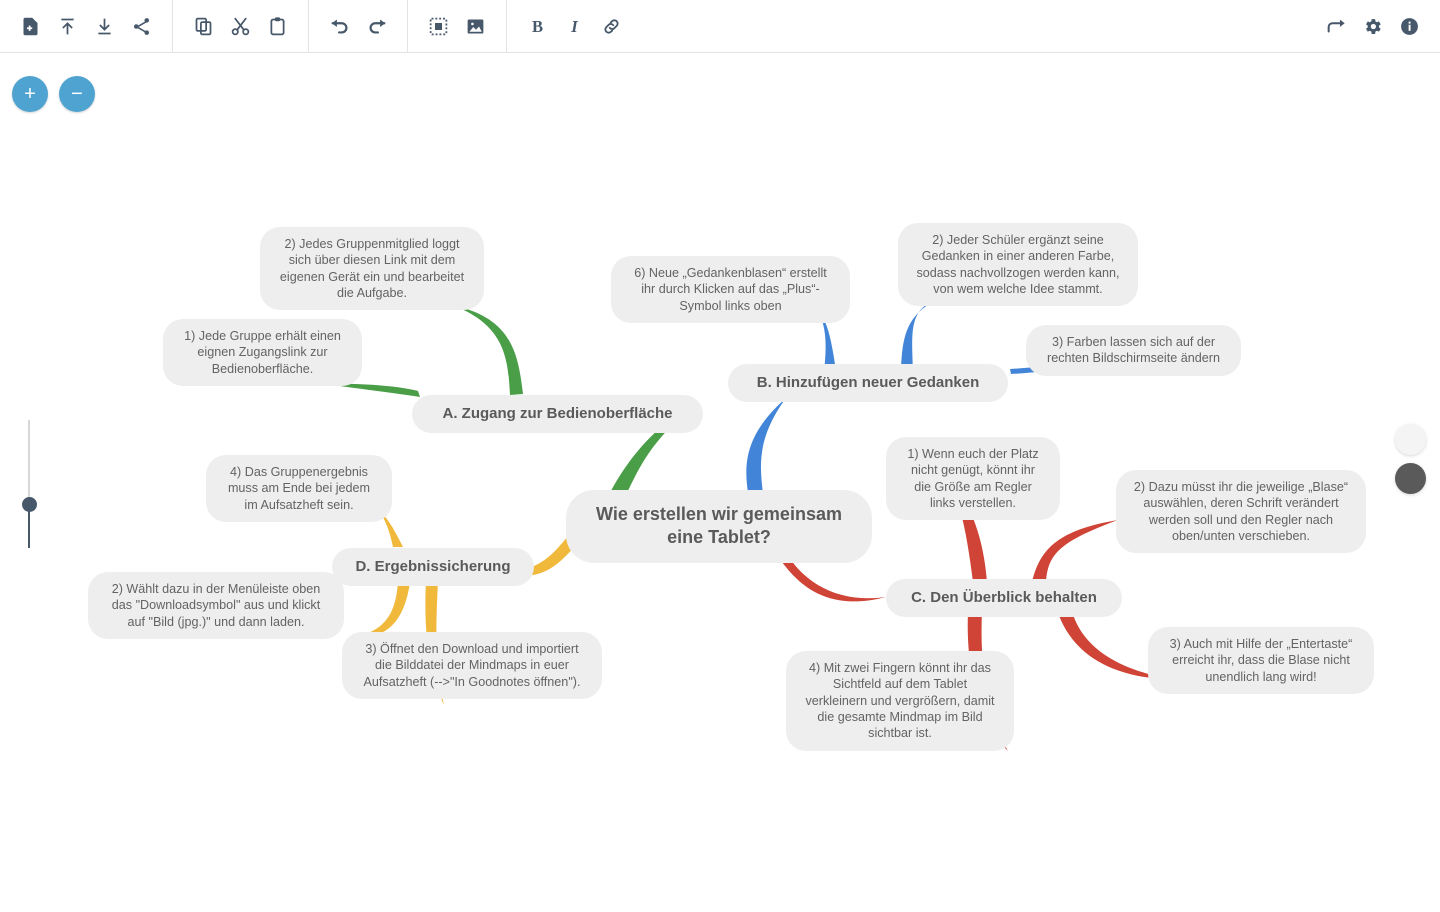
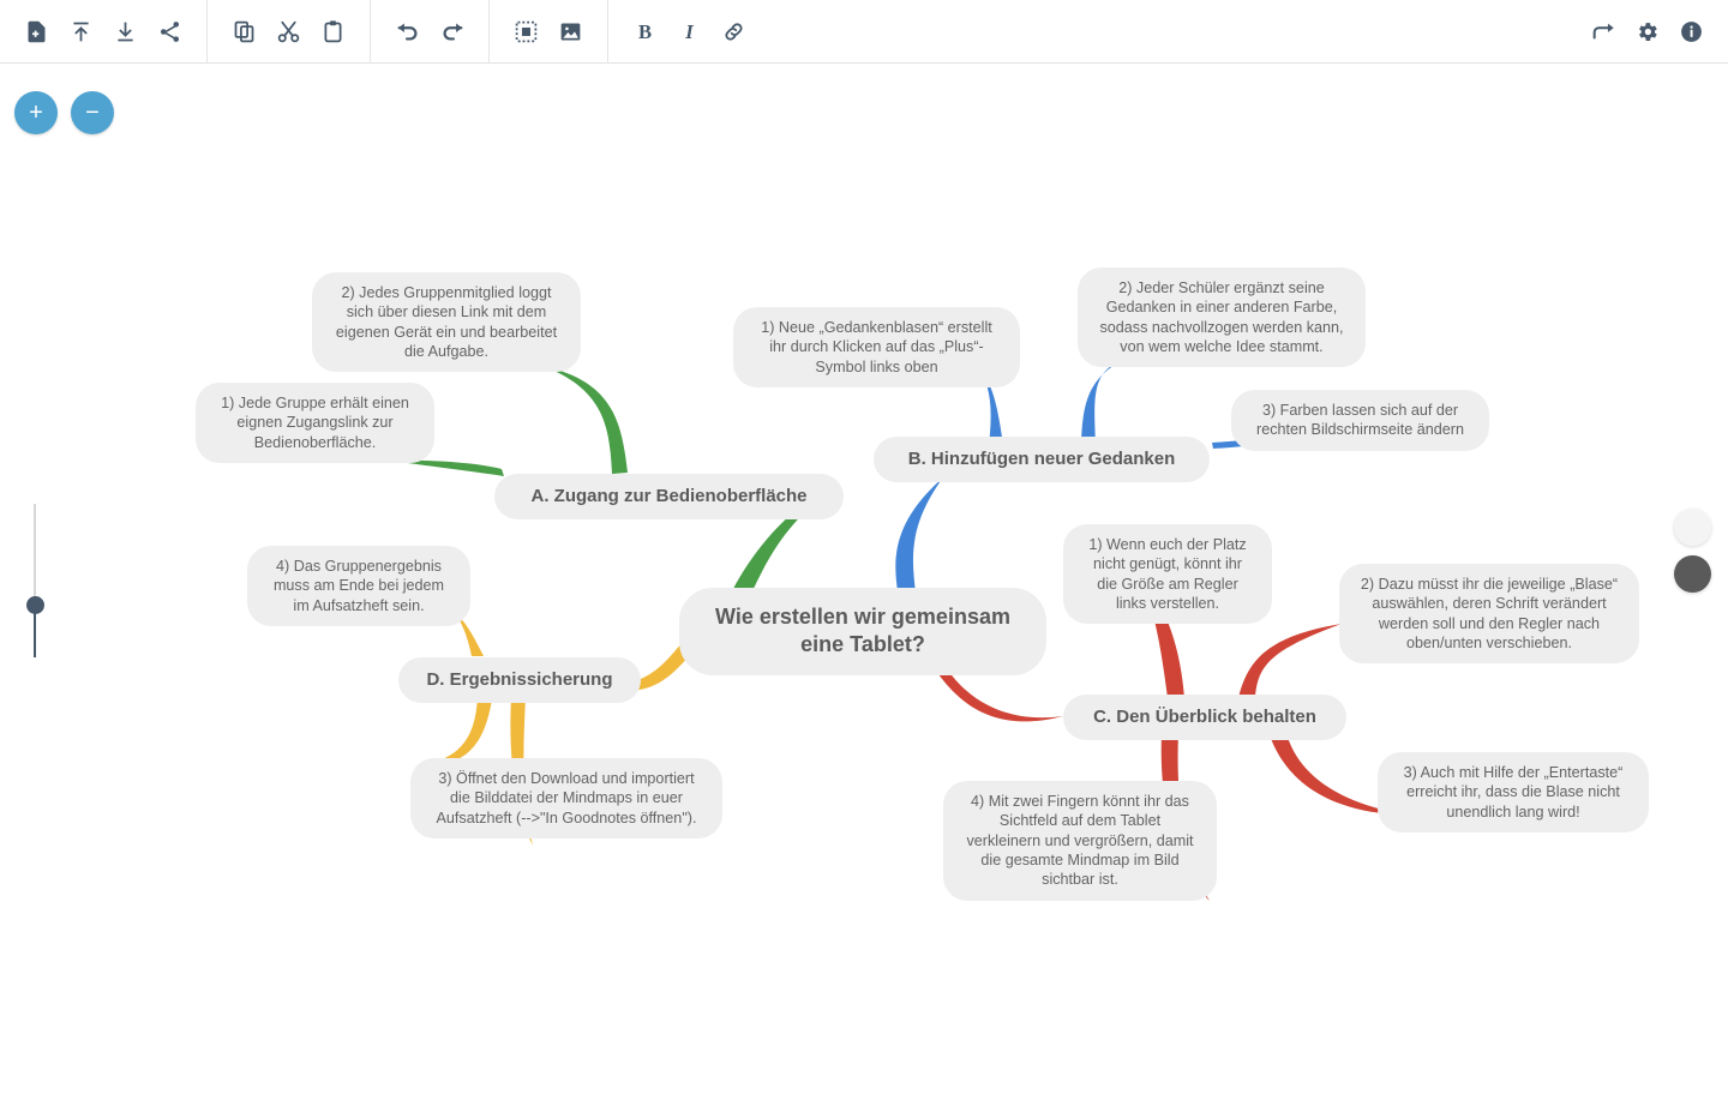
  B
  I
  +
  −
  Wie erstellen wir gemeinsam eine Tablet?
  A. Zugang zur Bedienoberfläche
  1) Jede Gruppe erhält einen eignen Zugangslink zur Bedienoberfläche.
  2) Jedes Gruppenmitglied loggt sich über diesen Link mit dem eigenen Gerät ein und bearbeitet die Aufgabe.
  B. Hinzufügen neuer Gedanken
- 6) Neue „Gedankenblasen“ erstellt ihr durch Klicken auf das „Plus“-Symbol links oben
+ 1) Neue „Gedankenblasen“ erstellt ihr durch Klicken auf das „Plus“-Symbol links oben
  2) Jeder Schüler ergänzt seine Gedanken in einer anderen Farbe, sodass nachvollzogen werden kann, von wem welche Idee stammt.
  3) Farben lassen sich auf der rechten Bildschirmseite ändern
  C. Den Überblick behalten
  1) Wenn euch der Platz nicht genügt, könnt ihr die Größe am Regler links verstellen.
  2) Dazu müsst ihr die jeweilige „Blase“ auswählen, deren Schrift verändert werden soll und den Regler nach oben/unten verschieben.
  3) Auch mit Hilfe der „Entertaste“ erreicht ihr, dass die Blase nicht unendlich lang wird!
  4) Mit zwei Fingern könnt ihr das Sichtfeld auf dem Tablet verkleinern und vergrößern, damit die gesamte Mindmap im Bild sichtbar ist.
  D. Ergebnissicherung
  4) Das Gruppenergebnis muss am Ende bei jedem im Aufsatzheft sein.
- 2) Wählt dazu in der Menüleiste oben das "Downloadsymbol" aus und klickt auf "Bild (jpg.)" und dann laden.
  3) Öffnet den Download und importiert die Bilddatei der Mindmaps in euer Aufsatzheft (-->"In Goodnotes öffnen").
